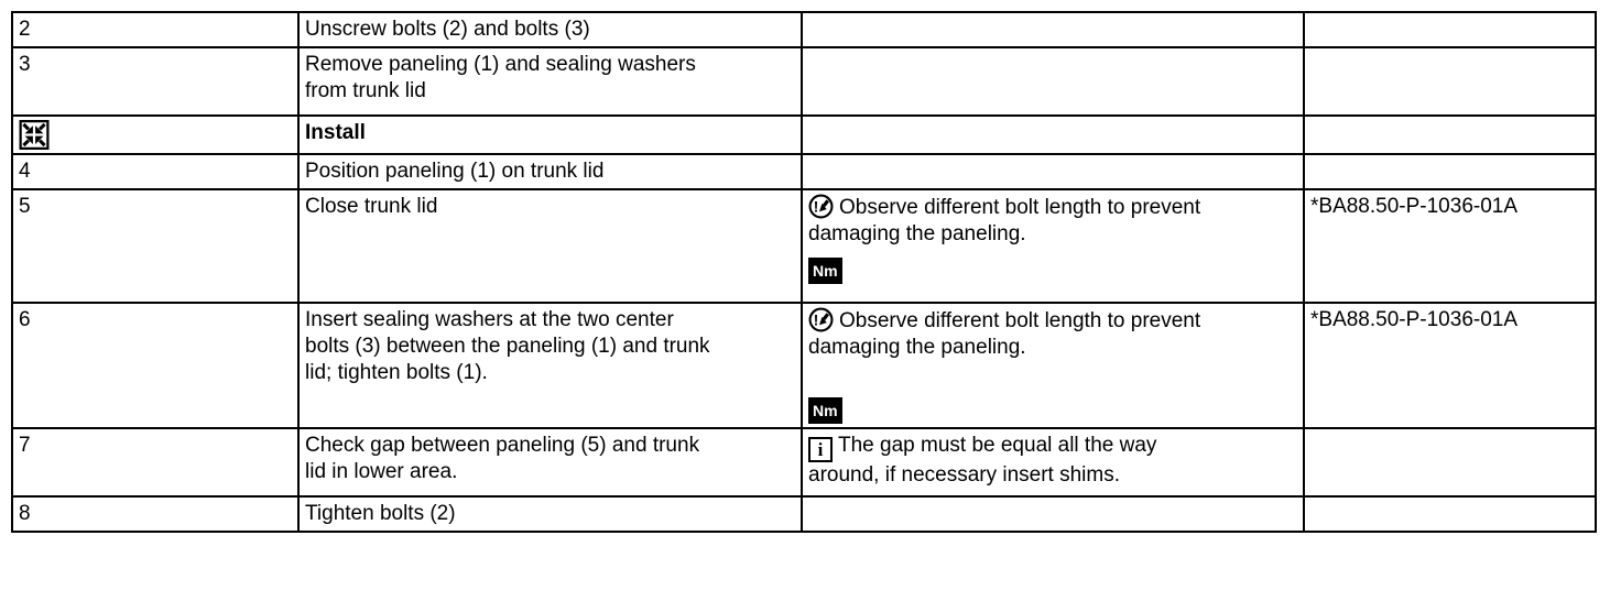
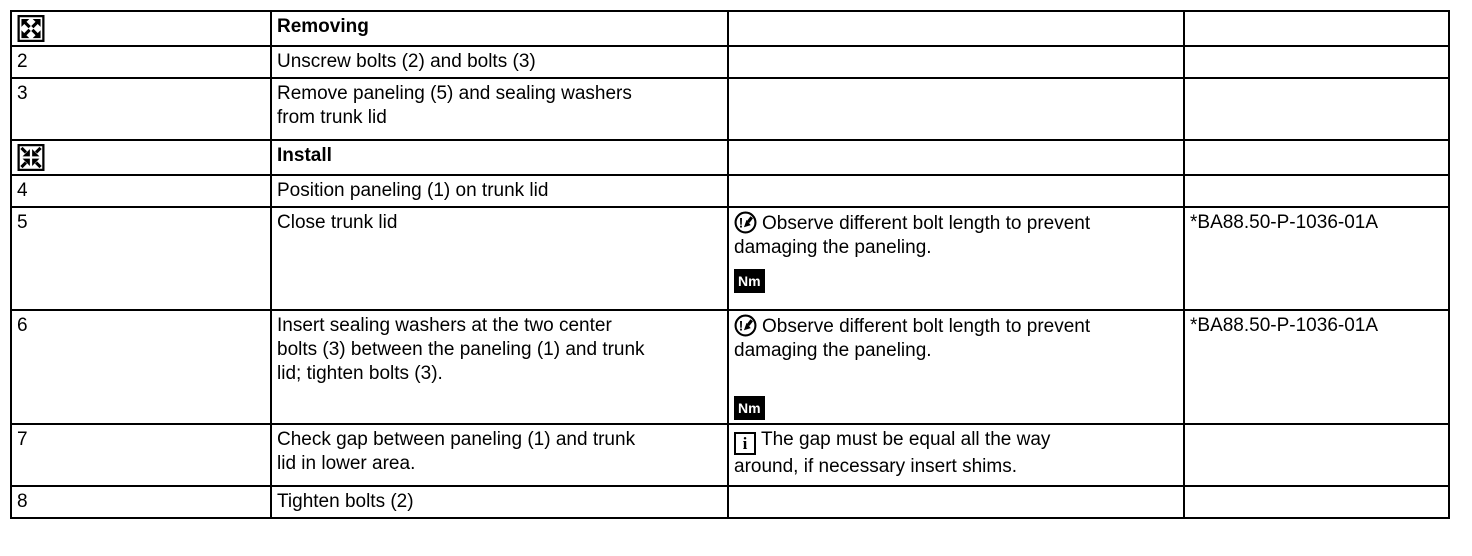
+ 	Removing
  2	Unscrew bolts (2) and bolts (3)
- 3	Remove paneling (1) and sealing washers from trunk lid
+ 3	Remove paneling (5) and sealing washers from trunk lid
  	Install
  4	Position paneling (1) on trunk lid
  5	Close trunk lid	! Observe different bolt length to prevent damaging the paneling. Nm	*BA88.50-P-1036-01A
- 6	Insert sealing washers at the two center bolts (3) between the paneling (1) and trunk lid; tighten bolts (1).	! Observe different bolt length to prevent damaging the paneling. Nm	*BA88.50-P-1036-01A
+ 6	Insert sealing washers at the two center bolts (3) between the paneling (1) and trunk lid; tighten bolts (3).	! Observe different bolt length to prevent damaging the paneling. Nm	*BA88.50-P-1036-01A
- 7	Check gap between paneling (5) and trunk lid in lower area.	i The gap must be equal all the way around, if necessary insert shims.
+ 7	Check gap between paneling (1) and trunk lid in lower area.	i The gap must be equal all the way around, if necessary insert shims.
  8	Tighten bolts (2)
